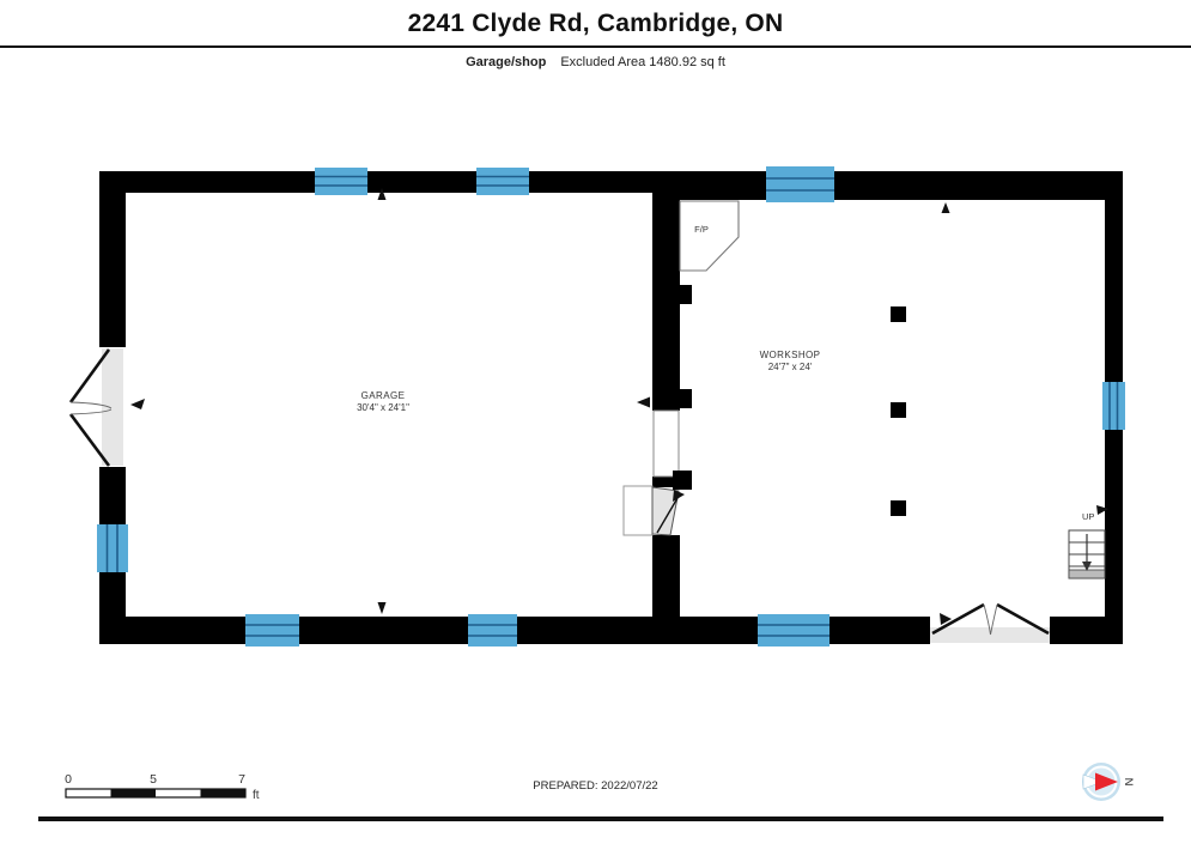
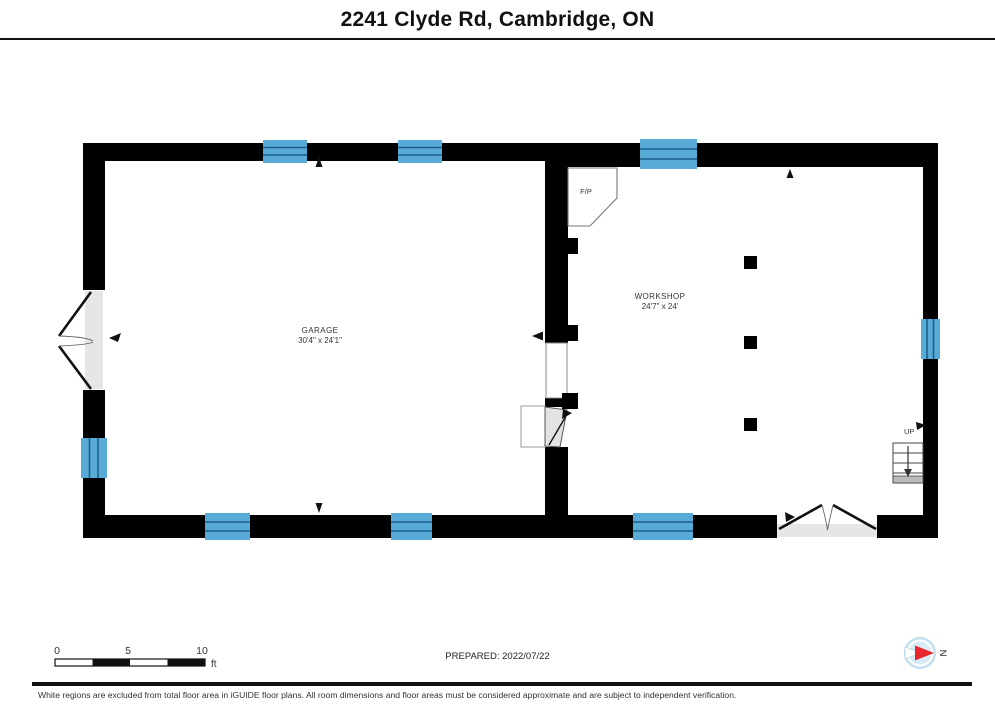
  2241 Clyde Rd, Cambridge, ON
- Garage/shop
- Excluded Area 1480.92 sq ft
  F/P
  UP
  GARAGE
  30'4" x 24'1"
  WORKSHOP
  24'7" x 24'
  0
  5
- 7
+ 10
  ft
  PREPARED: 2022/07/22
+ White regions are excluded from total floor area in iGUIDE floor plans. All room dimensions and floor areas must be considered approximate and are subject to independent verification.
